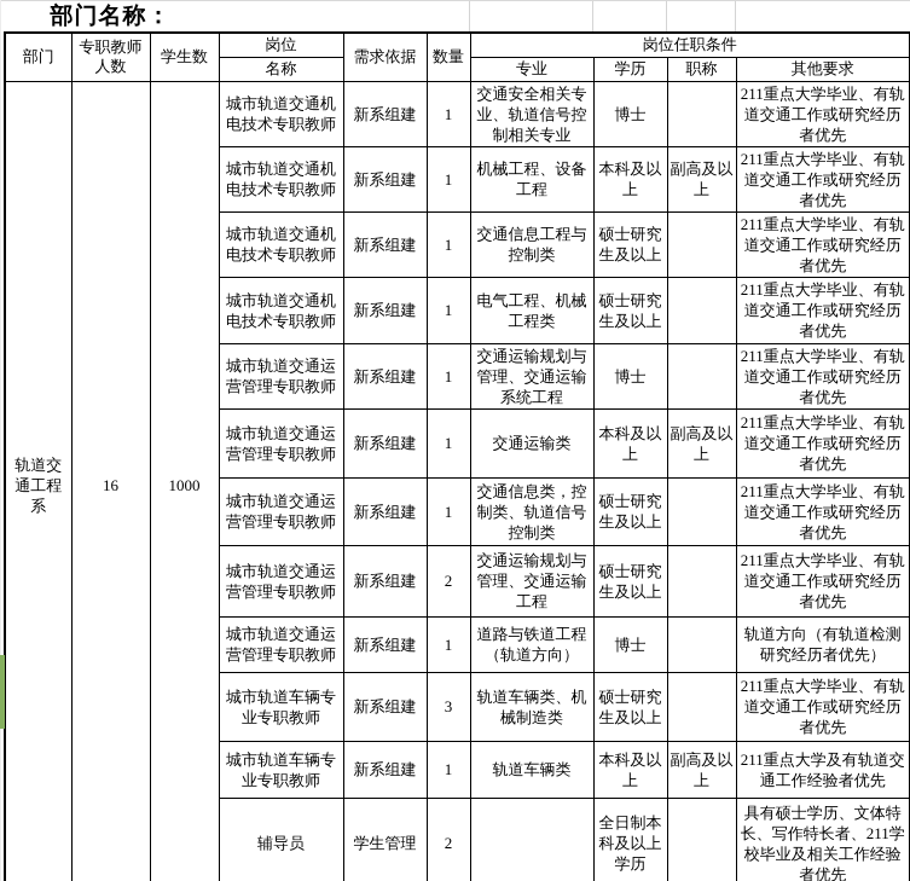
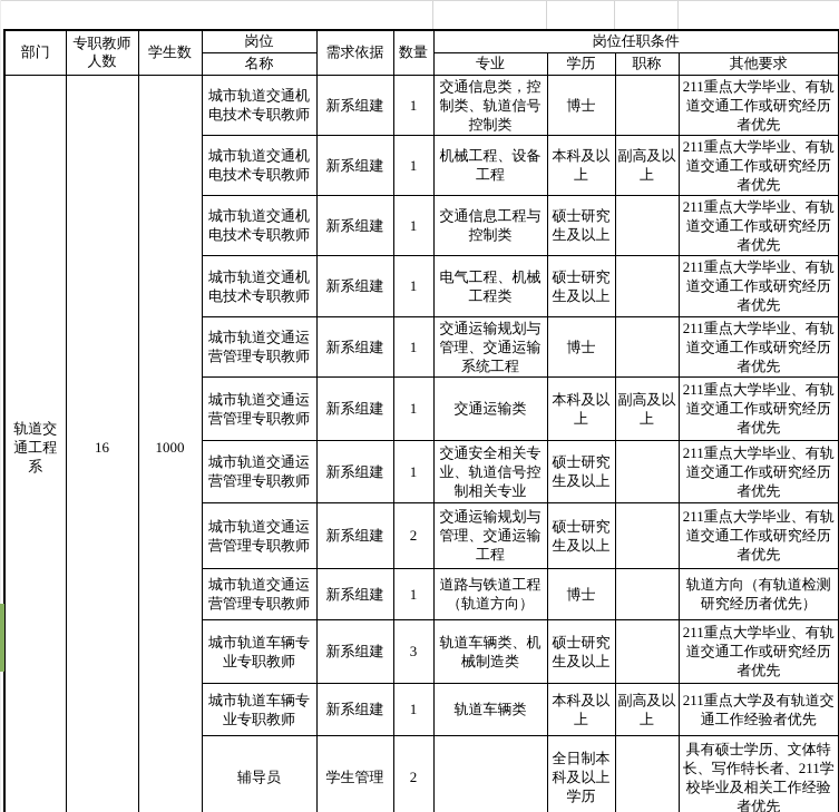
- 部门名称：
  部门	专职教师人数	学生数	岗位	需求依据	数量	岗位任职条件
  名称	专业	学历	职称	其他要求
- 轨道交通工程系	16	1000	城市轨道交通机电技术专职教师	新系组建	1	交通安全相关专业、轨道信号控制相关专业	博士		211重点大学毕业、有轨道交通工作或研究经历者优先
+ 轨道交通工程系	16	1000	城市轨道交通机电技术专职教师	新系组建	1	交通信息类，控制类、轨道信号控制类	博士		211重点大学毕业、有轨道交通工作或研究经历者优先
  城市轨道交通机电技术专职教师	新系组建	1	机械工程、设备工程	本科及以上	副高及以上	211重点大学毕业、有轨道交通工作或研究经历者优先
  城市轨道交通机电技术专职教师	新系组建	1	交通信息工程与控制类	硕士研究生及以上		211重点大学毕业、有轨道交通工作或研究经历者优先
  城市轨道交通机电技术专职教师	新系组建	1	电气工程、机械工程类	硕士研究生及以上		211重点大学毕业、有轨道交通工作或研究经历者优先
  城市轨道交通运营管理专职教师	新系组建	1	交通运输规划与管理、交通运输系统工程	博士		211重点大学毕业、有轨道交通工作或研究经历者优先
  城市轨道交通运营管理专职教师	新系组建	1	交通运输类	本科及以上	副高及以上	211重点大学毕业、有轨道交通工作或研究经历者优先
- 城市轨道交通运营管理专职教师	新系组建	1	交通信息类，控制类、轨道信号控制类	硕士研究生及以上		211重点大学毕业、有轨道交通工作或研究经历者优先
+ 城市轨道交通运营管理专职教师	新系组建	1	交通安全相关专业、轨道信号控制相关专业	硕士研究生及以上		211重点大学毕业、有轨道交通工作或研究经历者优先
  城市轨道交通运营管理专职教师	新系组建	2	交通运输规划与管理、交通运输工程	硕士研究生及以上		211重点大学毕业、有轨道交通工作或研究经历者优先
  城市轨道交通运营管理专职教师	新系组建	1	道路与铁道工程（轨道方向）	博士		轨道方向（有轨道检测研究经历者优先）
  城市轨道车辆专业专职教师	新系组建	3	轨道车辆类、机械制造类	硕士研究生及以上		211重点大学毕业、有轨道交通工作或研究经历者优先
  城市轨道车辆专业专职教师	新系组建	1	轨道车辆类	本科及以上	副高及以上	211重点大学及有轨道交通工作经验者优先
  辅导员	学生管理	2		全日制本科及以上学历		具有硕士学历、文体特长、写作特长者、211学校毕业及相关工作经验者优先
